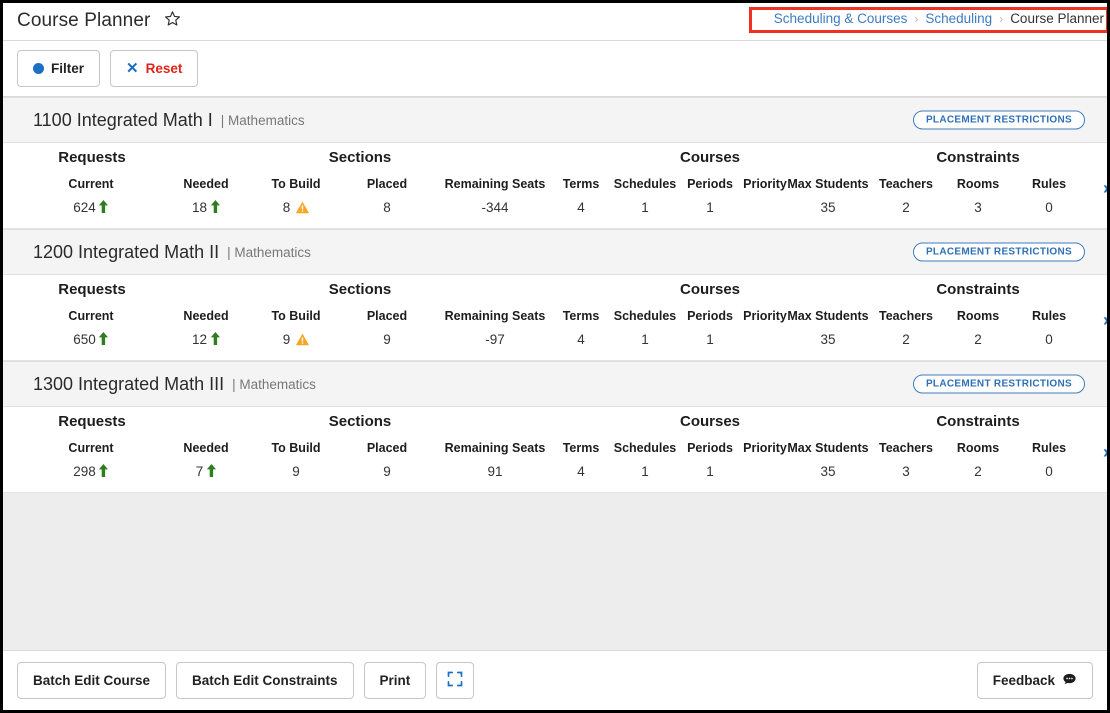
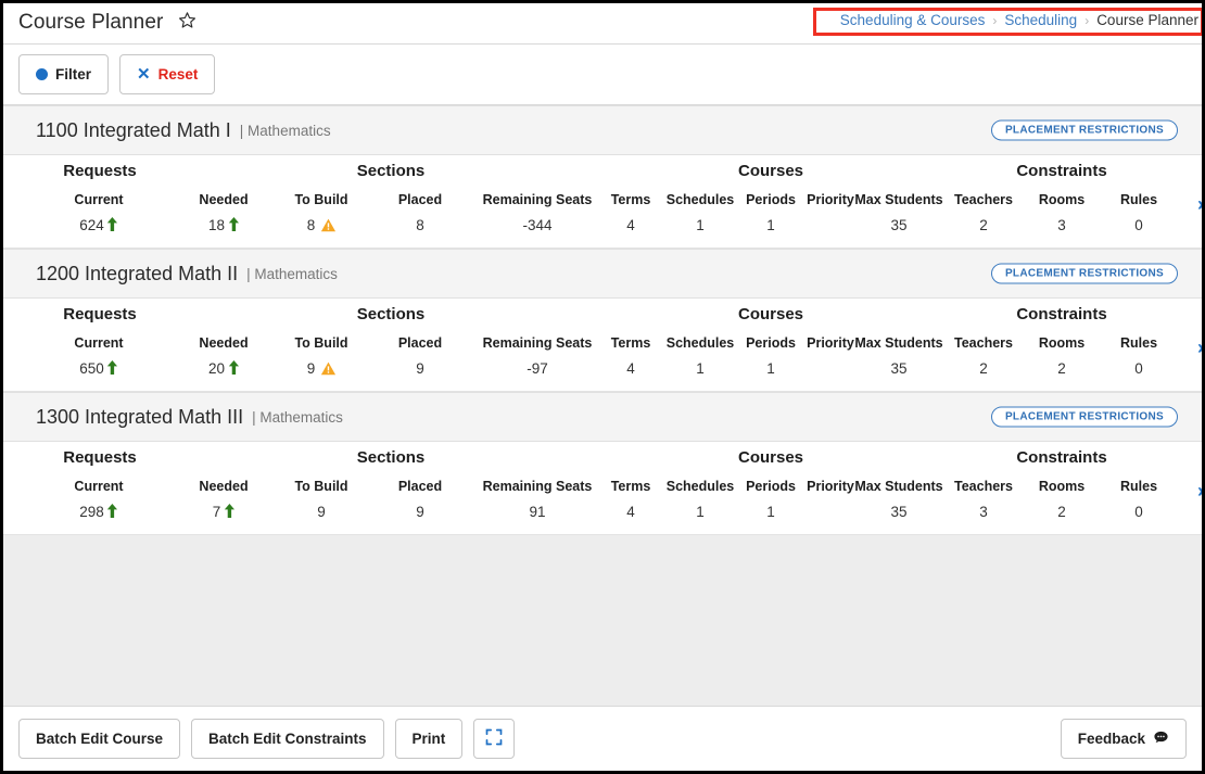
  Course Planner
  Scheduling & Courses
  ›
  Scheduling
  ›
  Course Planner
  Filter
  ✕
  Reset
  1100 Integrated Math I
  | Mathematics
  PLACEMENT RESTRICTIONS
  Requests
  Sections
  Courses
  Constraints
  Current
  624
  Needed
  18
  To Build
  8
  Placed
  8
  Remaining Seats
  -344
  Terms
  4
  Schedules
  1
  Periods
  1
  Priority
  Max Students
  35
  Teachers
  2
  Rooms
  3
  Rules
  0
  ›
  1200 Integrated Math II
  | Mathematics
  PLACEMENT RESTRICTIONS
  Requests
  Sections
  Courses
  Constraints
  Current
  650
  Needed
- 12
+ 20
  To Build
  9
  Placed
  9
  Remaining Seats
  -97
  Terms
  4
  Schedules
  1
  Periods
  1
  Priority
  Max Students
  35
  Teachers
  2
  Rooms
  2
  Rules
  0
  ›
  1300 Integrated Math III
  | Mathematics
  PLACEMENT RESTRICTIONS
  Requests
  Sections
  Courses
  Constraints
  Current
  298
  Needed
  7
  To Build
  9
  Placed
  9
  Remaining Seats
  91
  Terms
  4
  Schedules
  1
  Periods
  1
  Priority
  Max Students
  35
  Teachers
  3
  Rooms
  2
  Rules
  0
  ›
  Batch Edit Course
  Batch Edit Constraints
  Print
  Feedback
